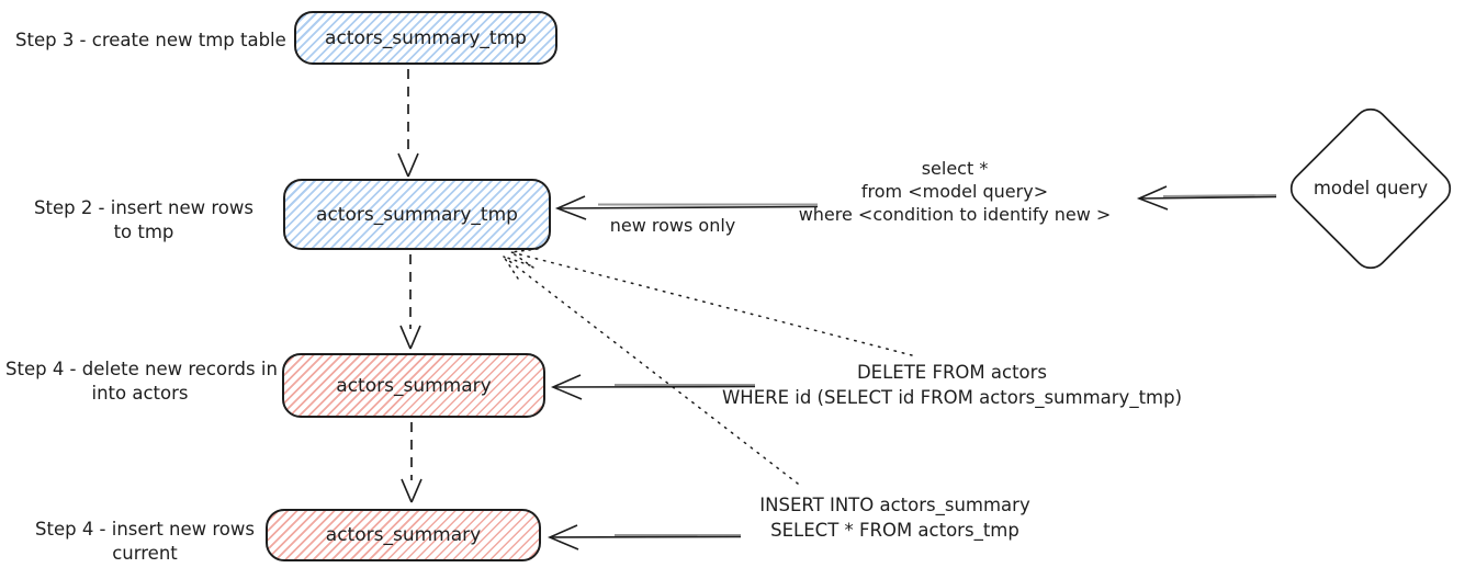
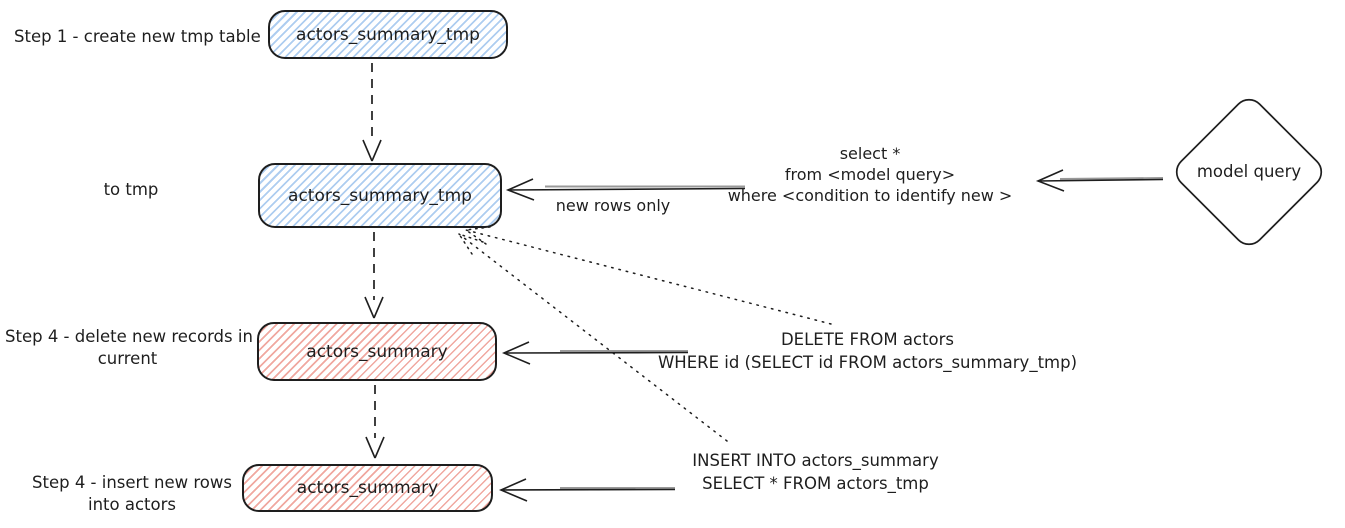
- Step 3 - create new tmp table
+ Step 1 - create new tmp table
- Step 2 - insert new rows
  to tmp
  Step 4 - delete new records in
- into actors
+ current
  Step 4 - insert new rows
- current
+ into actors
  actors_summary_tmp
  actors_summary_tmp
  actors_summary
  actors_summary
  new rows only
  select *
  from <model query>
  where <condition to identify new >
  DELETE FROM actors
  WHERE id (SELECT id FROM actors_summary_tmp)
  INSERT INTO actors_summary
  SELECT * FROM actors_tmp
  model query
